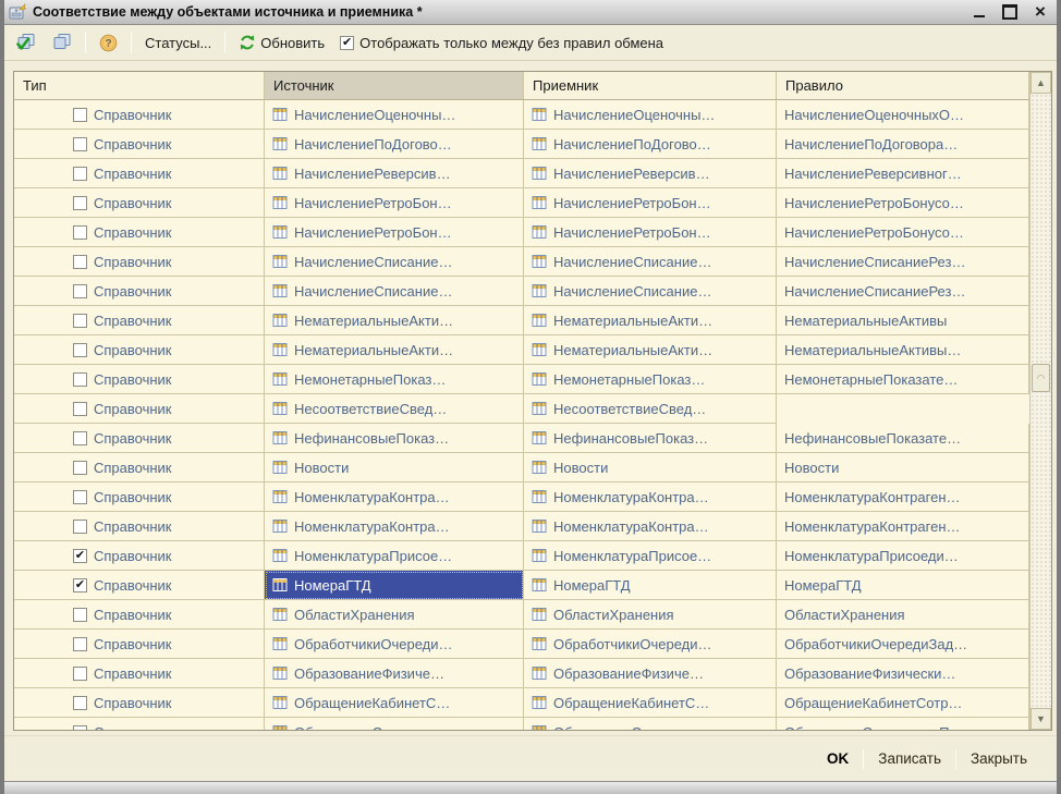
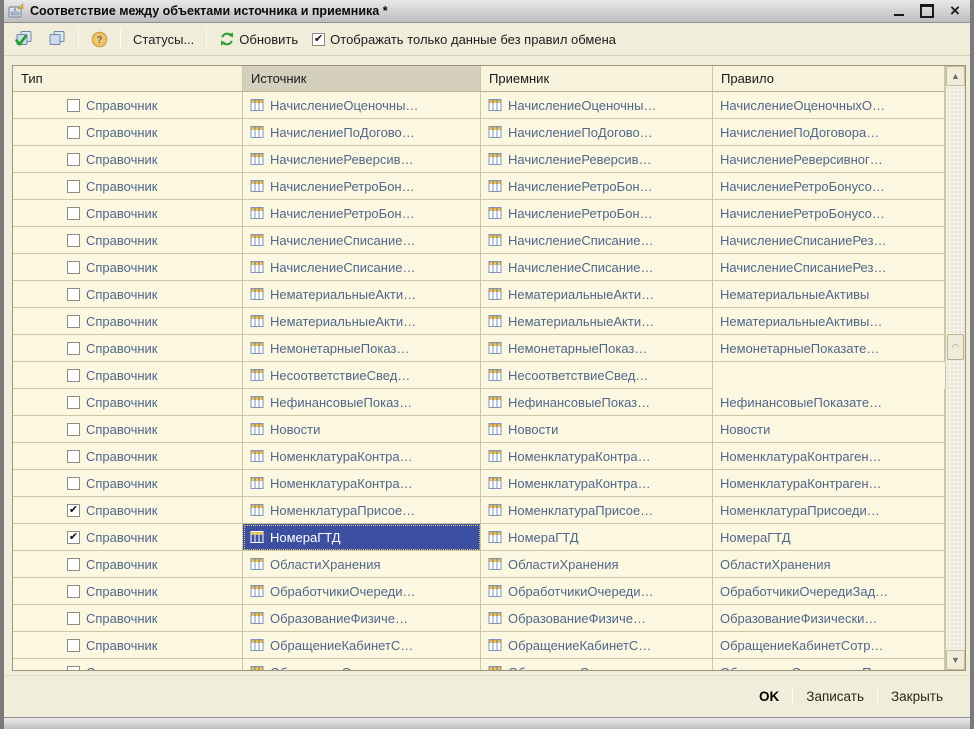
  Соответствие между объектами источника и приемника *
  ×
  ?
  Статусы...
  Обновить
  ✔
- Отображать только между без правил обмена
+ Отображать только данные без правил обмена
  Тип
  Источник
  Приемник
  Правило
  ✔
  Справочник
  НачислениеОценочны…
  НачислениеОценочны…
  НачислениеОценочныхО…
  ✔
  Справочник
  НачислениеПоДогово…
  НачислениеПоДогово…
  НачислениеПоДоговора…
  ✔
  Справочник
  НачислениеРеверсив…
  НачислениеРеверсив…
  НачислениеРеверсивног…
  ✔
  Справочник
  НачислениеРетроБон…
  НачислениеРетроБон…
  НачислениеРетроБонусо…
  ✔
  Справочник
  НачислениеРетроБон…
  НачислениеРетроБон…
  НачислениеРетроБонусо…
  ✔
  Справочник
  НачислениеСписание…
  НачислениеСписание…
  НачислениеСписаниеРез…
  ✔
  Справочник
  НачислениеСписание…
  НачислениеСписание…
  НачислениеСписаниеРез…
  ✔
  Справочник
  НематериальныеАкти…
  НематериальныеАкти…
  НематериальныеАктивы
  ✔
  Справочник
  НематериальныеАкти…
  НематериальныеАкти…
  НематериальныеАктивы…
  ✔
  Справочник
  НемонетарныеПоказ…
  НемонетарныеПоказ…
  НемонетарныеПоказате…
  ✔
  Справочник
  НесоответствиеСвед…
  НесоответствиеСвед…
  ✔
  Справочник
  НефинансовыеПоказ…
  НефинансовыеПоказ…
  НефинансовыеПоказате…
  ✔
  Справочник
  Новости
  Новости
  Новости
  ✔
  Справочник
  НоменклатураКонтра…
  НоменклатураКонтра…
  НоменклатураКонтраген…
  ✔
  Справочник
  НоменклатураКонтра…
  НоменклатураКонтра…
  НоменклатураКонтраген…
  ✔
  Справочник
  НоменклатураПрисое…
  НоменклатураПрисое…
  НоменклатураПрисоеди…
  ✔
  Справочник
  НомераГТД
  НомераГТД
  НомераГТД
  ✔
  Справочник
  ОбластиХранения
  ОбластиХранения
  ОбластиХранения
  ✔
  Справочник
  ОбработчикиОчереди…
  ОбработчикиОчереди…
  ОбработчикиОчередиЗад…
  ✔
  Справочник
  ОбразованиеФизиче…
  ОбразованиеФизиче…
  ОбразованиеФизически…
  ✔
  Справочник
  ОбращениеКабинетС…
  ОбращениеКабинетС…
  ОбращениеКабинетСотр…
  ▲
  ▼
  OK
  Записать
  Закрыть
